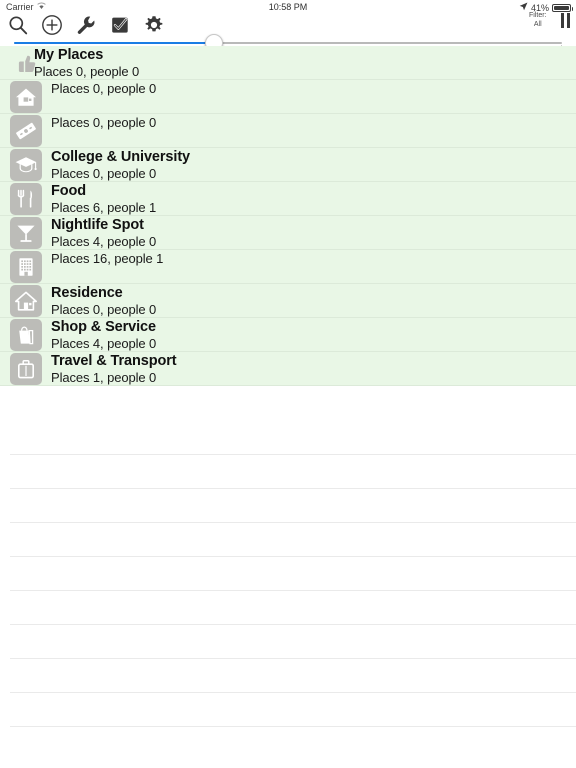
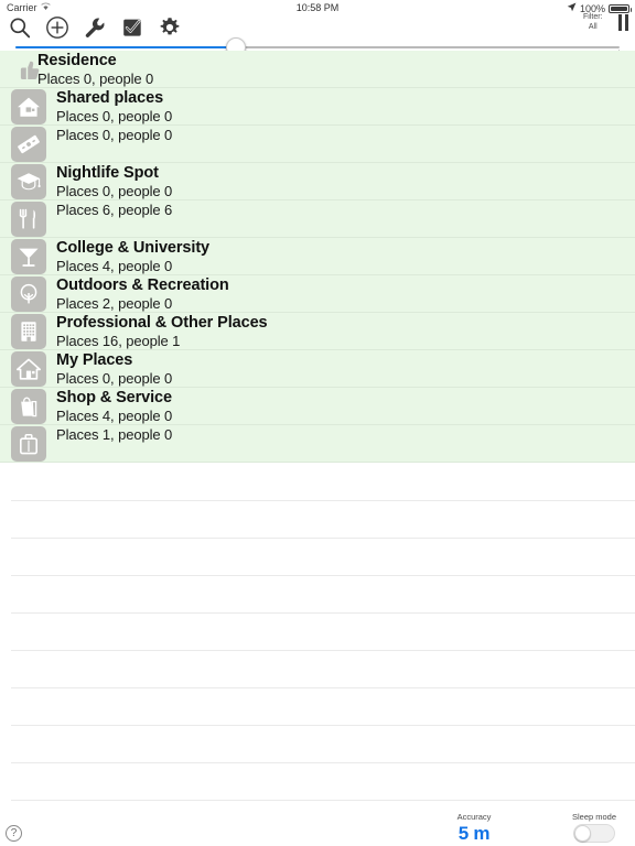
  Carrier
  10:58 PM
- 41%
+ 100%
- My Places
+ Residence
  Places 0, people 0
+ Shared places
  Places 0, people 0
  Places 0, people 0
- College & University
+ Nightlife Spot
  Places 0, people 0
- Food
- Places 6, people 1
+ Places 6, people 6
- Nightlife Spot
+ College & University
  Places 4, people 0
+ Outdoors & Recreation
+ Places 2, people 0
+ Professional & Other Places
  Places 16, people 1
- Residence
+ My Places
  Places 0, people 0
  Shop & Service
  Places 4, people 0
- Travel & Transport
  Places 1, people 0
+ ?
+ Accuracy
+ 5 m
+ Sleep mode
